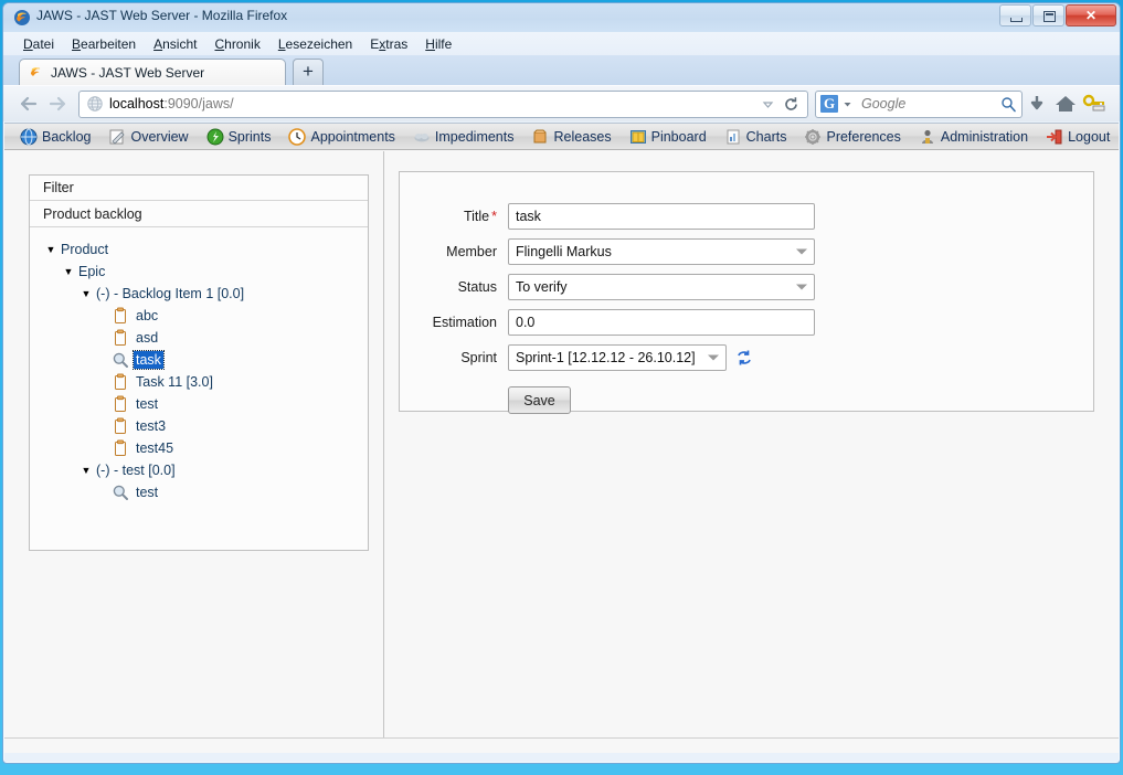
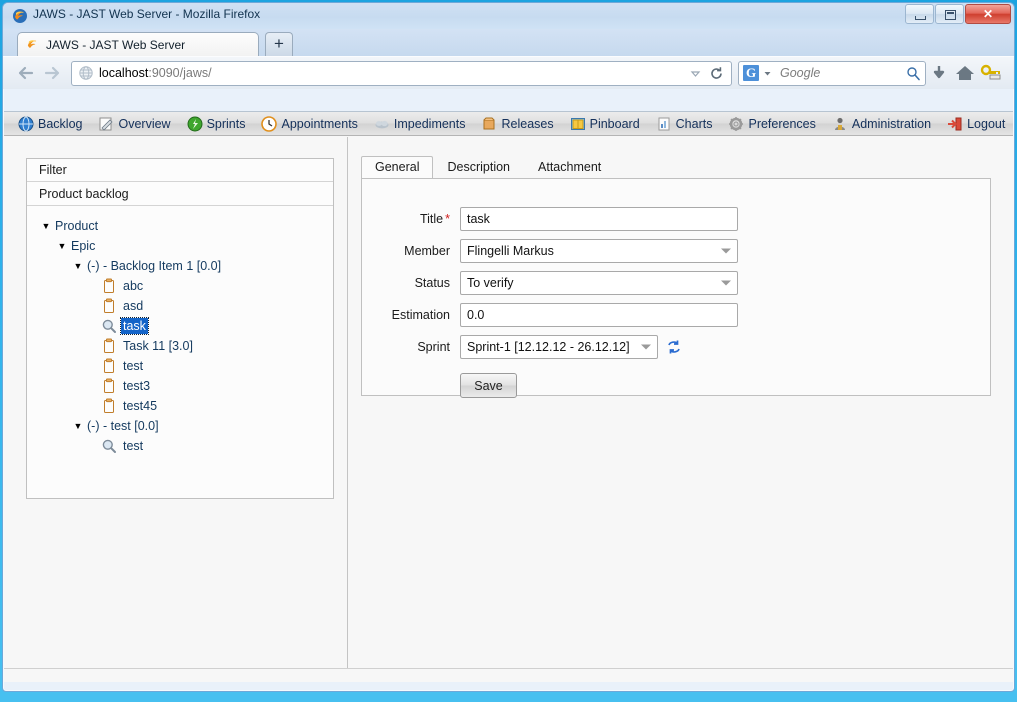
  JAWS - JAST Web Server - Mozilla Firefox
  ✕
- Datei
- Bearbeiten
- Ansicht
- Chronik
- Lesezeichen
- Extras
- Hilfe
  JAWS - JAST Web Server
  +
  localhost:9090/jaws/
  G
  Google
  Backlog
  Overview
  Sprints
  Appointments
  Impediments
  Releases
  Pinboard
  Charts
  Preferences
  Administration
  Logout
  Filter
  Product backlog
  ▼
  Product
  ▼
  Epic
  ▼
  (-) - Backlog Item 1 [0.0]
  abc
  asd
  task
  Task 11 [3.0]
  test
  test3
  test45
  ▼
  (-) - test [0.0]
  test
+ General
+ Description
+ Attachment
  Title *
  task
  Member
  Flingelli Markus
  Status
  To verify
  Estimation
  0.0
  Sprint
- Sprint-1 [12.12.12 - 26.10.12]
+ Sprint-1 [12.12.12 - 26.12.12]
  Save
